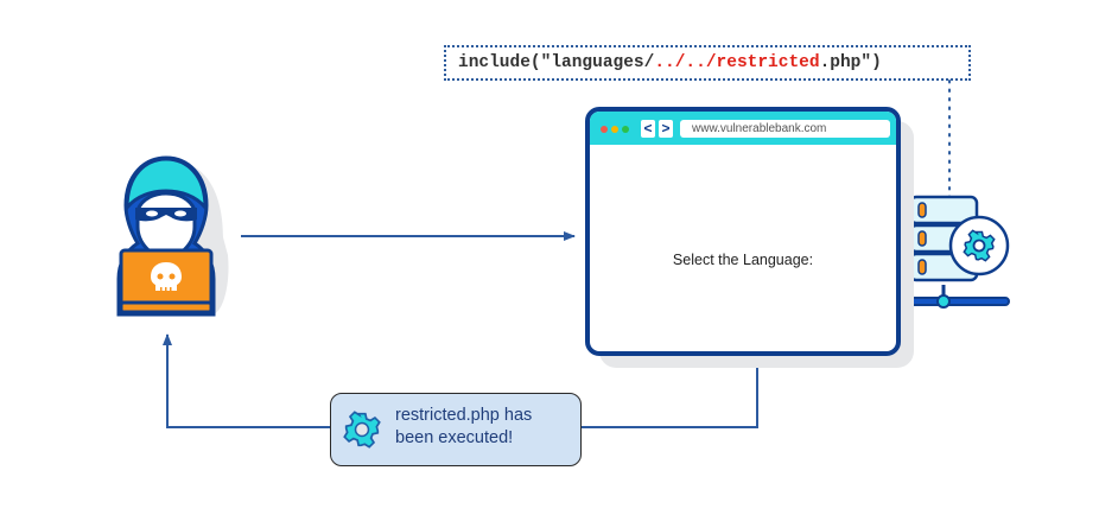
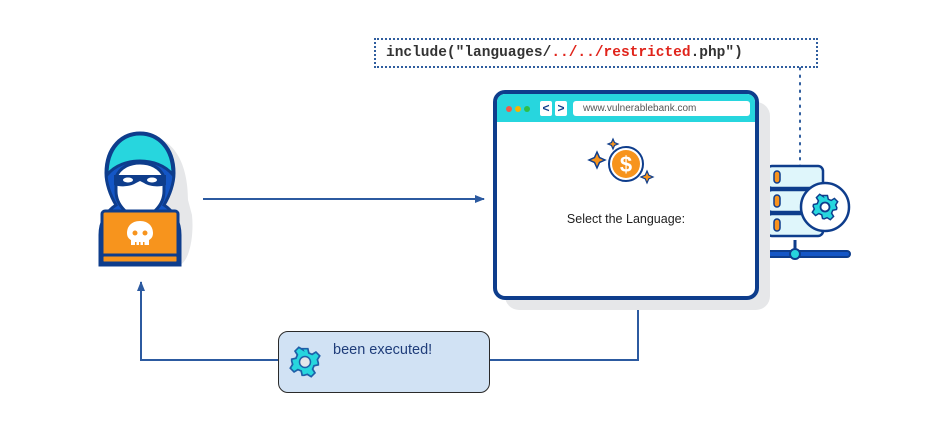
  include("languages/../../restricted.php")
  <
  >
  www.vulnerablebank.com
+ $
  Select the Language:
- restricted.php has
  been executed!
